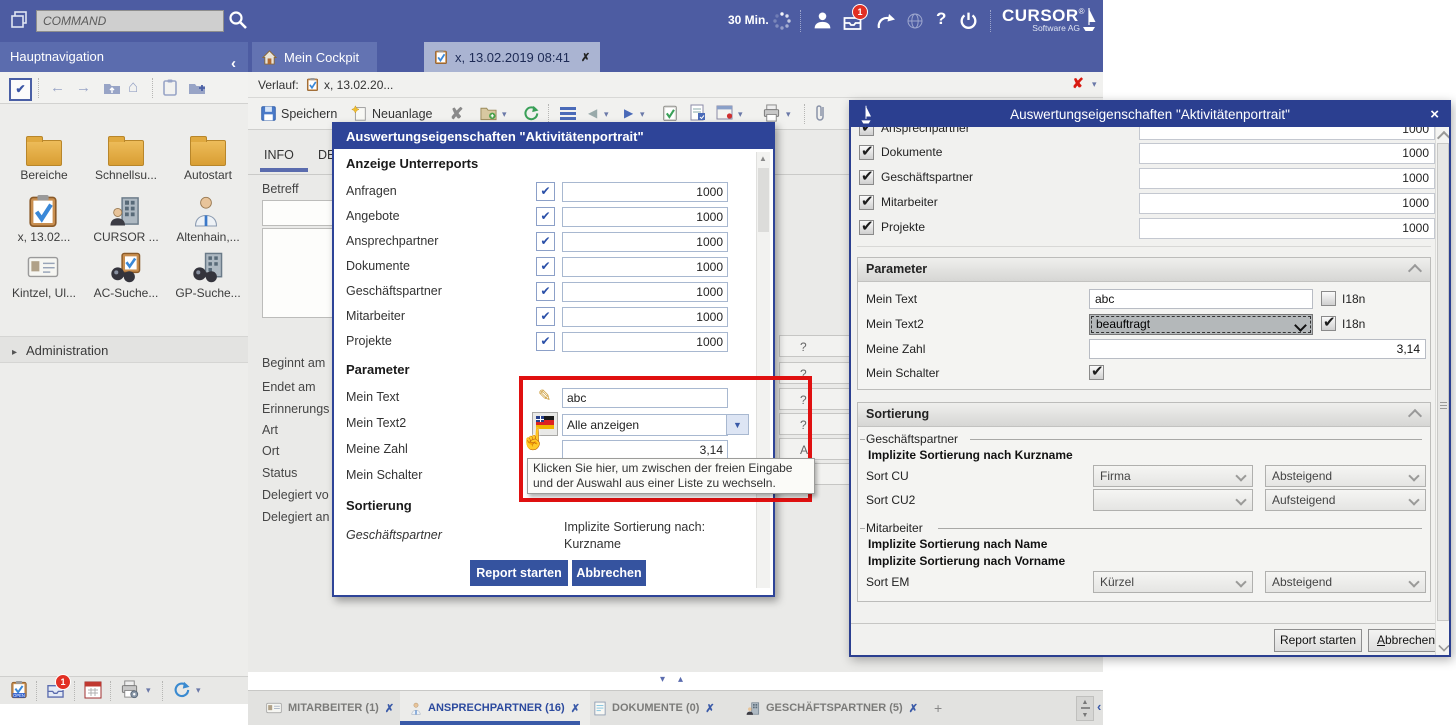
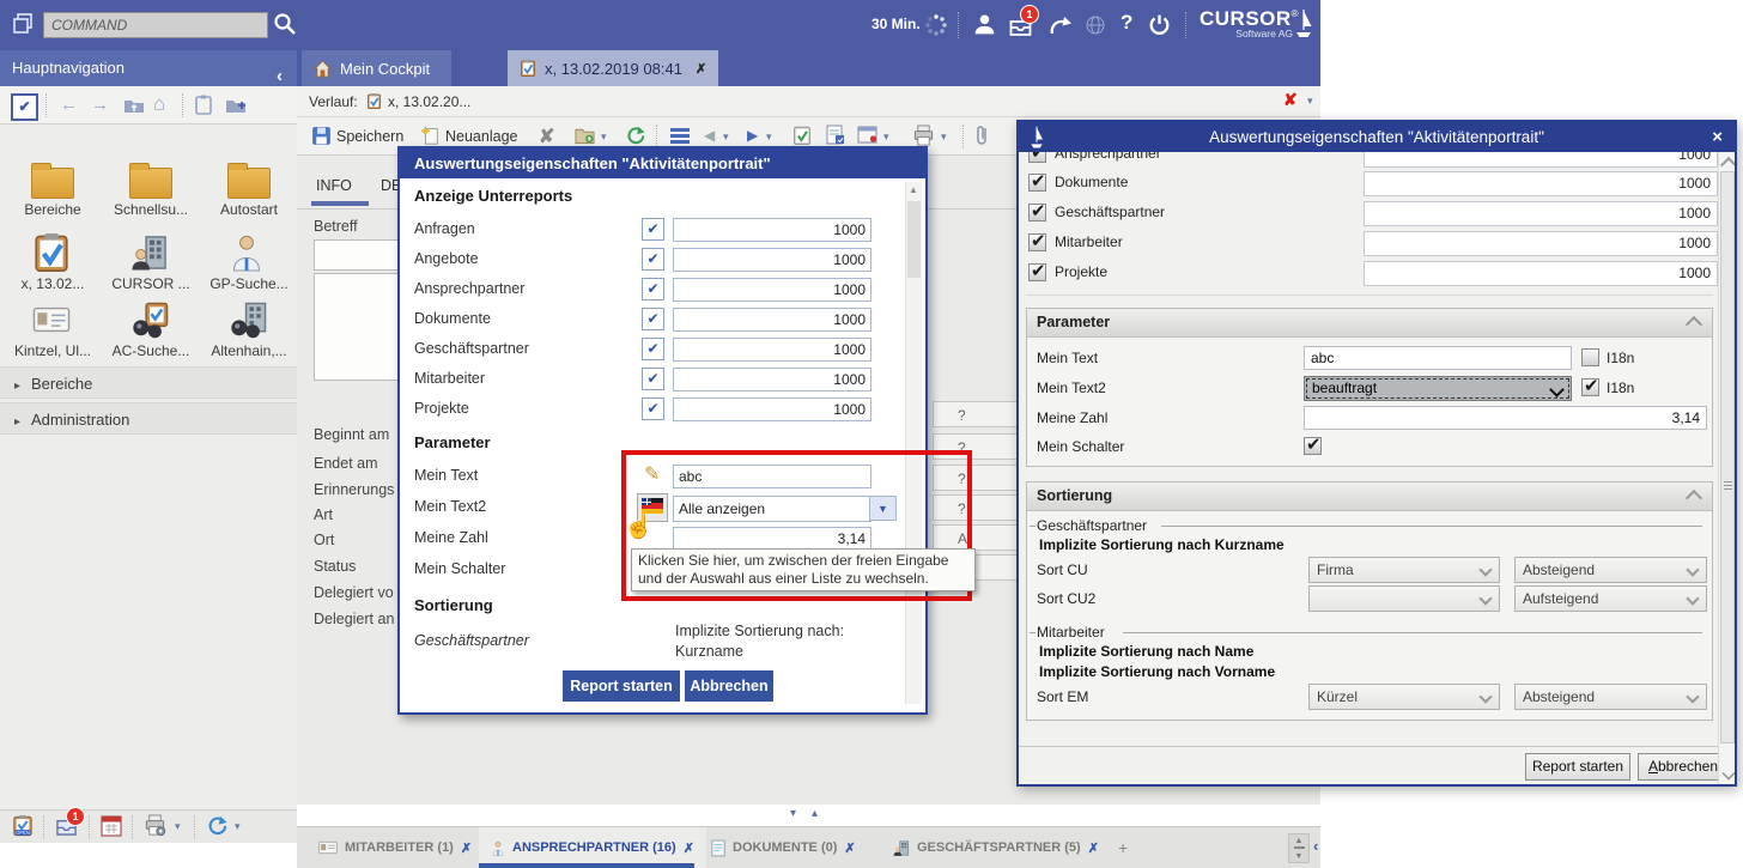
  COMMAND
  30 Min.
  1
  ?
  CURSOR®
  Software AG
  Hauptnavigation
  ‹
  ✔
  ←
  →
  ⌂
  Bereiche
  Schnellsu...
  Autostart
  x, 13.02...
  CURSOR ...
- Altenhain,...
+ GP-Suche...
  Kintzel, Ul...
  AC-Suche...
- GP-Suche...
+ Altenhain,...
+ ▸ Bereiche
  ▸ Administration
  1
  ▾
  ▾
  Mein Cockpit
  x, 13.02.2019 08:41
  ✗
  Verlauf:
  x, 13.02.20...
  ✘
  ▾
  Speichern
  Neuanlage
  ✘
  ▾
  ◀
  ▾
  ▶
  ▾
  ▾
  ▾
  INFO
  Betreff
  Beginnt am
  Endet am
  Erinnerungs
  Art
  Ort
  Status
  Delegiert vo
  Delegiert an
  ?
  ?
  ?
  ?
  A
  ▾
  ▴
  MITARBEITER (1)
  ✗
  ANSPRECHPARTNER (16)
  ✗
  DOKUMENTE (0)
  ✗
  GESCHÄFTSPARTNER (5)
  ✗
  +
  ‹
  Auswertungseigenschaften "Aktivitätenportrait"
  Anzeige Unterreports
  Anfragen
  1000
  Angebote
  1000
  Ansprechpartner
  1000
  Dokumente
  1000
  Geschäftspartner
  1000
  Mitarbeiter
  1000
  Projekte
  1000
  Parameter
  Mein Text
  ✎
  abc
  Mein Text2
  Alle anzeigen
  ▼
  Meine Zahl
  3,14
  Mein Schalter
  Sortierung
  Geschäftspartner
  Implizite Sortierung nach:
  Kurzname
  Report starten
  Abbrechen
  ▲
  Klicken Sie hier, um zwischen der freien Eingabe
  und der Auswahl aus einer Liste zu wechseln.
  ☝
  Auswertungseigenschaften "Aktivitätenportrait"
  ×
  Ansprechpartner
  1000
  Dokumente
  1000
  Geschäftspartner
  1000
  Mitarbeiter
  1000
  Projekte
  1000
  Parameter
  Mein Text
  abc
  I18n
  Mein Text2
  beauftragt
  I18n
  Meine Zahl
  3,14
  Mein Schalter
  Sortierung
  Geschäftspartner
  Implizite Sortierung nach Kurzname
  Sort CU
  Firma
  Absteigend
  Sort CU2
  Aufsteigend
  Mitarbeiter
  Implizite Sortierung nach Name
  Implizite Sortierung nach Vorname
  Sort EM
  Kürzel
  Absteigend
  Report starten
  Abbrechen
